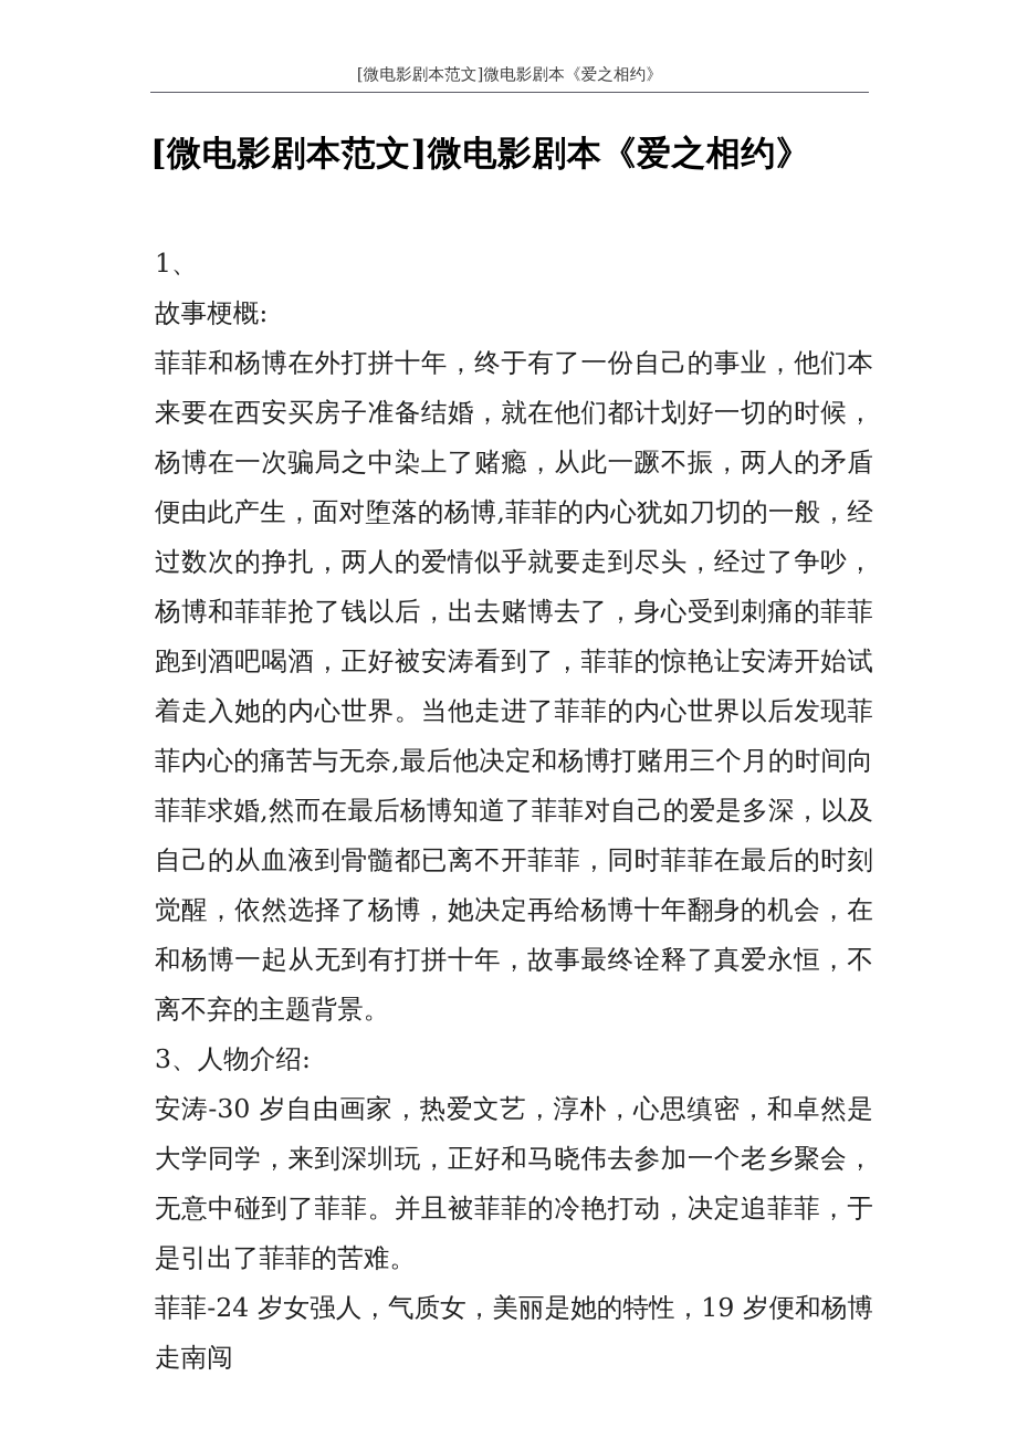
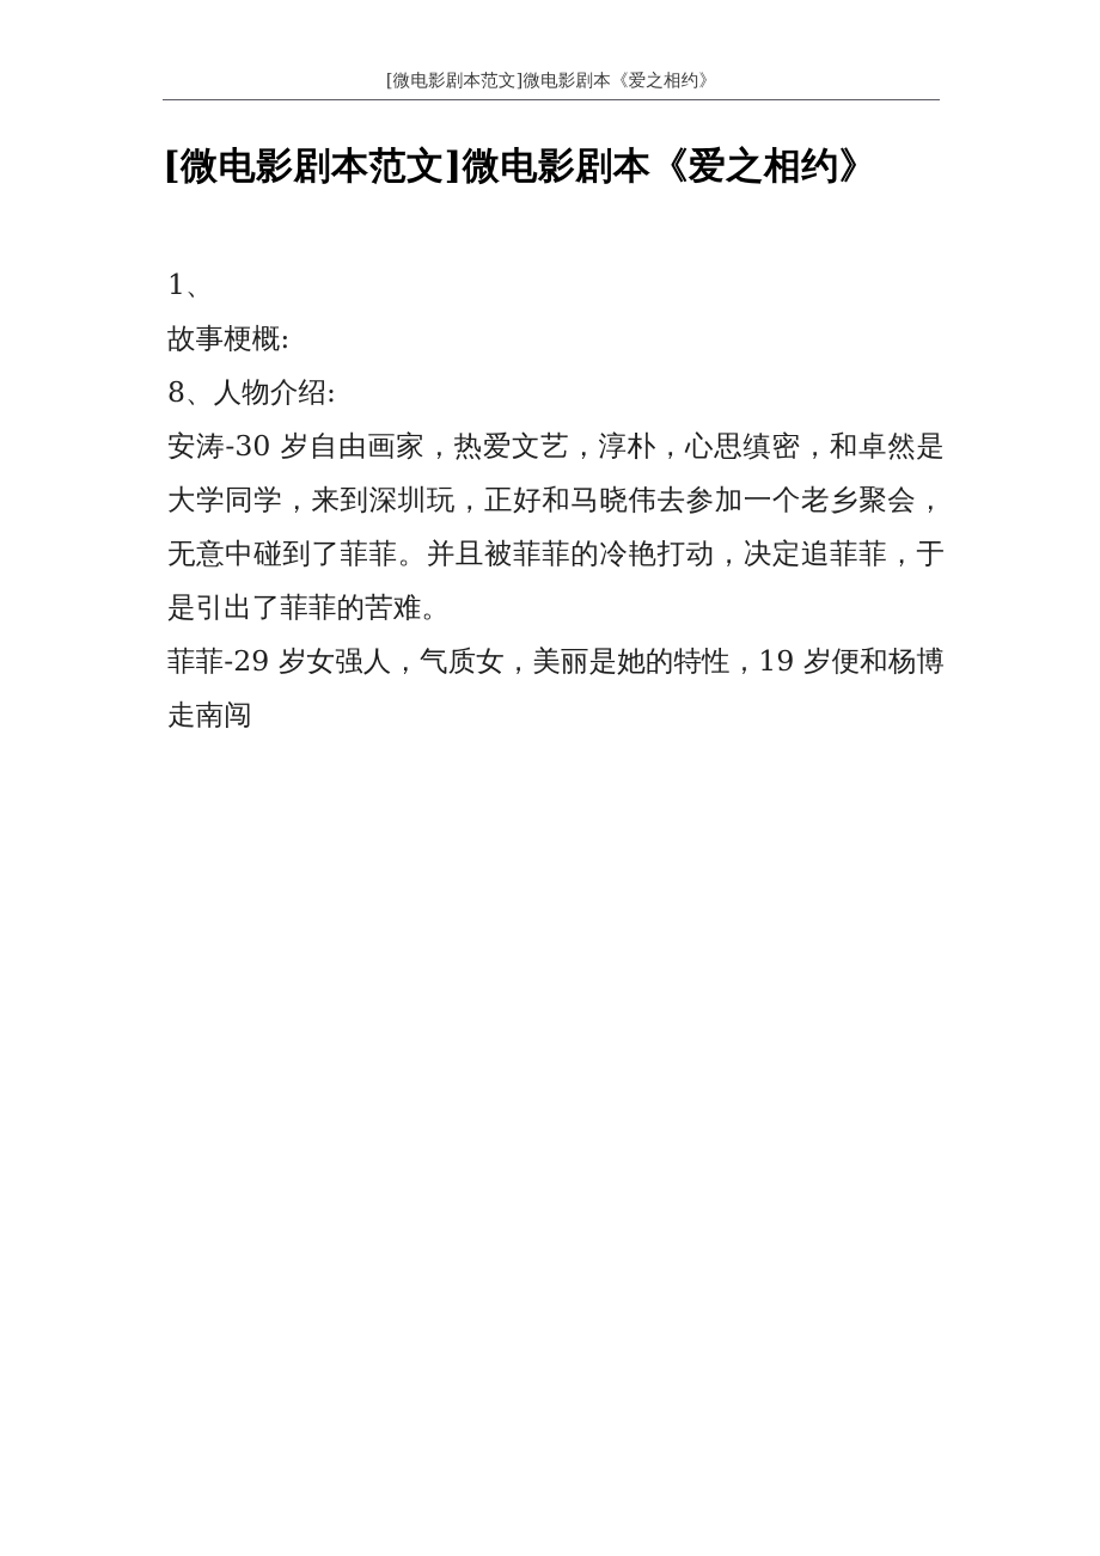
  [微电影剧本范文]微电影剧本《爱之相约》
  [微电影剧本范文]微电影剧本《爱之相约》
  1、
  故事梗概:
- 菲菲和杨博在外打拼十年，终于有了一份自己的事业，他们本来要在西安买房子准备结婚，就在他们都计划好一切的时候，杨博在一次骗局之中染上了赌瘾，从此一蹶不振，两人的矛盾便由此产生，面对堕落的杨博,菲菲的内心犹如刀切的一般，经过数次的挣扎，两人的爱情似乎就要走到尽头，经过了争吵，杨博和菲菲抢了钱以后，出去赌博去了，身心受到刺痛的菲菲跑到酒吧喝酒，正好被安涛看到了，菲菲的惊艳让安涛开始试着走入她的内心世界。当他走进了菲菲的内心世界以后发现菲菲内心的痛苦与无奈,最后他决定和杨博打赌用三个月的时间向菲菲求婚,然而在最后杨博知道了菲菲对自己的爱是多深，以及自己的从血液到骨髓都已离不开菲菲，同时菲菲在最后的时刻觉醒，依然选择了杨博，她决定再给杨博十年翻身的机会，在和杨博一起从无到有打拼十年，故事最终诠释了真爱永恒，不离不弃的主题背景。
- 3、人物介绍:
+ 8、人物介绍:
  安涛-30 岁自由画家，热爱文艺，淳朴，心思缜密，和卓然是大学同学，来到深圳玩，正好和马晓伟去参加一个老乡聚会，无意中碰到了菲菲。并且被菲菲的冷艳打动，决定追菲菲，于是引出了菲菲的苦难。
- 菲菲-24 岁女强人，气质女，美丽是她的特性，19 岁便和杨博走南闯
+ 菲菲-29 岁女强人，气质女，美丽是她的特性，19 岁便和杨博走南闯
